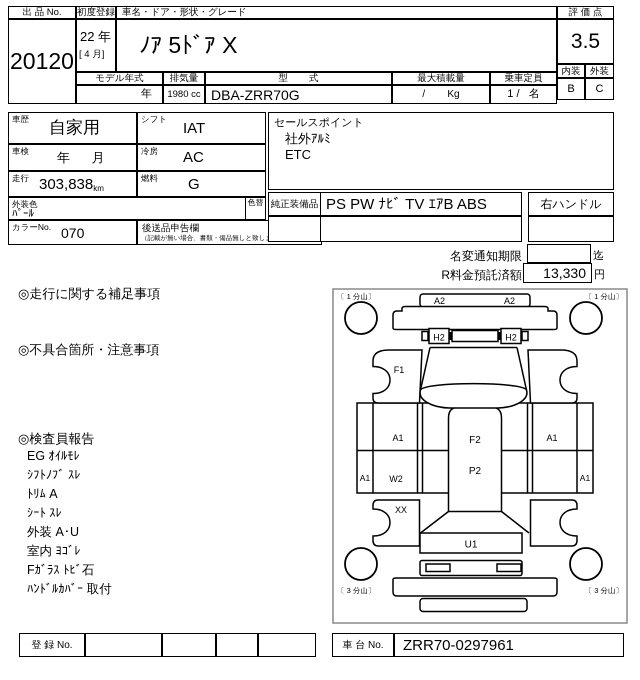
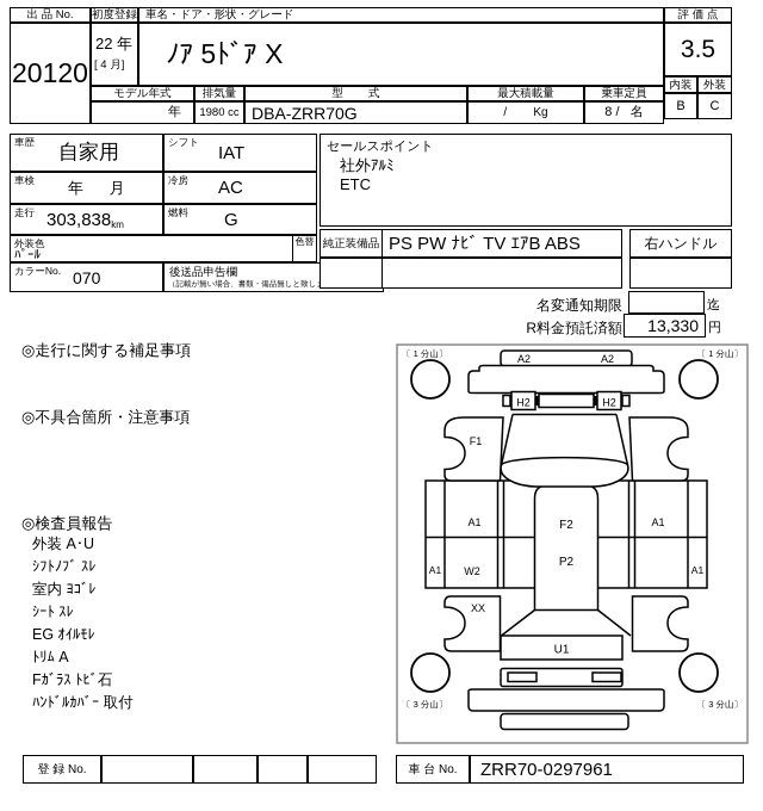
  出 品 No.
  20120
  初度登録
  22 年
  [ 4 月]
  車名・ドア・形状・グレード
  ﾉｱ 5ﾄﾞｱ X
  評 価 点
  3.5
  内装
  外装
  B
  C
  モデル年式
  年
  排気量
  1980 cc
  型 式
  DBA-ZRR70G
  最大積載量
  / Kg
  乗車定員
- 1 / 名
+ 8 / 名
  車歴
  自家用
  シフト
  IAT
  車検
  年 月
  冷房
  AC
  走行
  303,838
  km
  燃料
  G
  外装色
  ﾊﾟｰﾙ
  色替
  カラーNo.
  070
  後送品申告欄
  セールスポイント
  社外ｱﾙﾐ
  ETC
  純正装備品
  PS PW ﾅﾋﾞ TV ｴｱB ABS
  右ハンドル
  名変通知期限
  迄
  R料金預託済額
  13,330
  円
  ◎走行に関する補足事項
  ◎不具合箇所・注意事項
  ◎検査員報告
- EG ｵｲﾙﾓﾚ
+ 外装 A･U
  ｼﾌﾄﾉﾌﾞ ｽﾚ
- ﾄﾘﾑ A
+ 室内 ﾖｺﾞﾚ
  ｼｰﾄ ｽﾚ
- 外装 A･U
+ EG ｵｲﾙﾓﾚ
- 室内 ﾖｺﾞﾚ
+ ﾄﾘﾑ A
  Fｶﾞﾗｽ ﾄﾋﾞ石
  ﾊﾝﾄﾞﾙｶﾊﾞｰ 取付
  〔 1 分山〕
  〔 1 分山〕
  〔 3 分山〕
  〔 3 分山〕
  A2
  A2
  H2
  H2
  F1
  F2
  P2
  A1
  A1
  A1
  A1
  W2
  XX
  U1
  登 録 No.
  車 台 No.
  ZRR70-0297961
